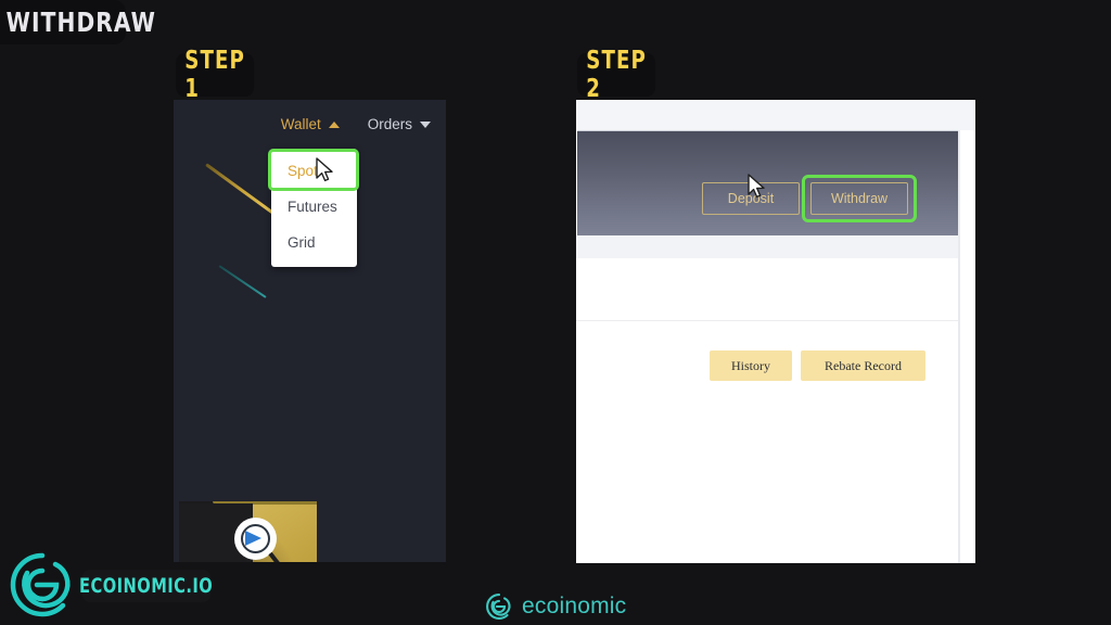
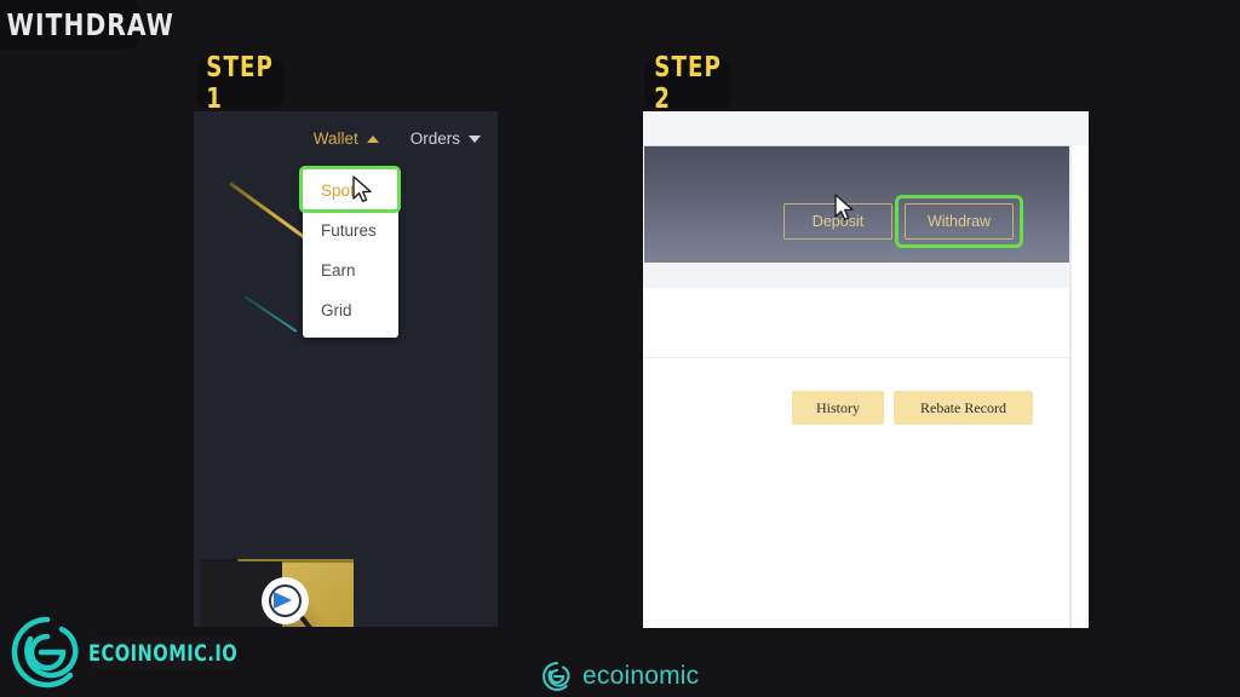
  WITHDRAW
  STEP 1
  STEP 2
  Wallet
  Orders
  Spot
  Futures
+ Earn
  Grid
  Deposit
  Withdraw
  History
  Rebate Record
  ECOINOMIC.IO
  ecoinomic
